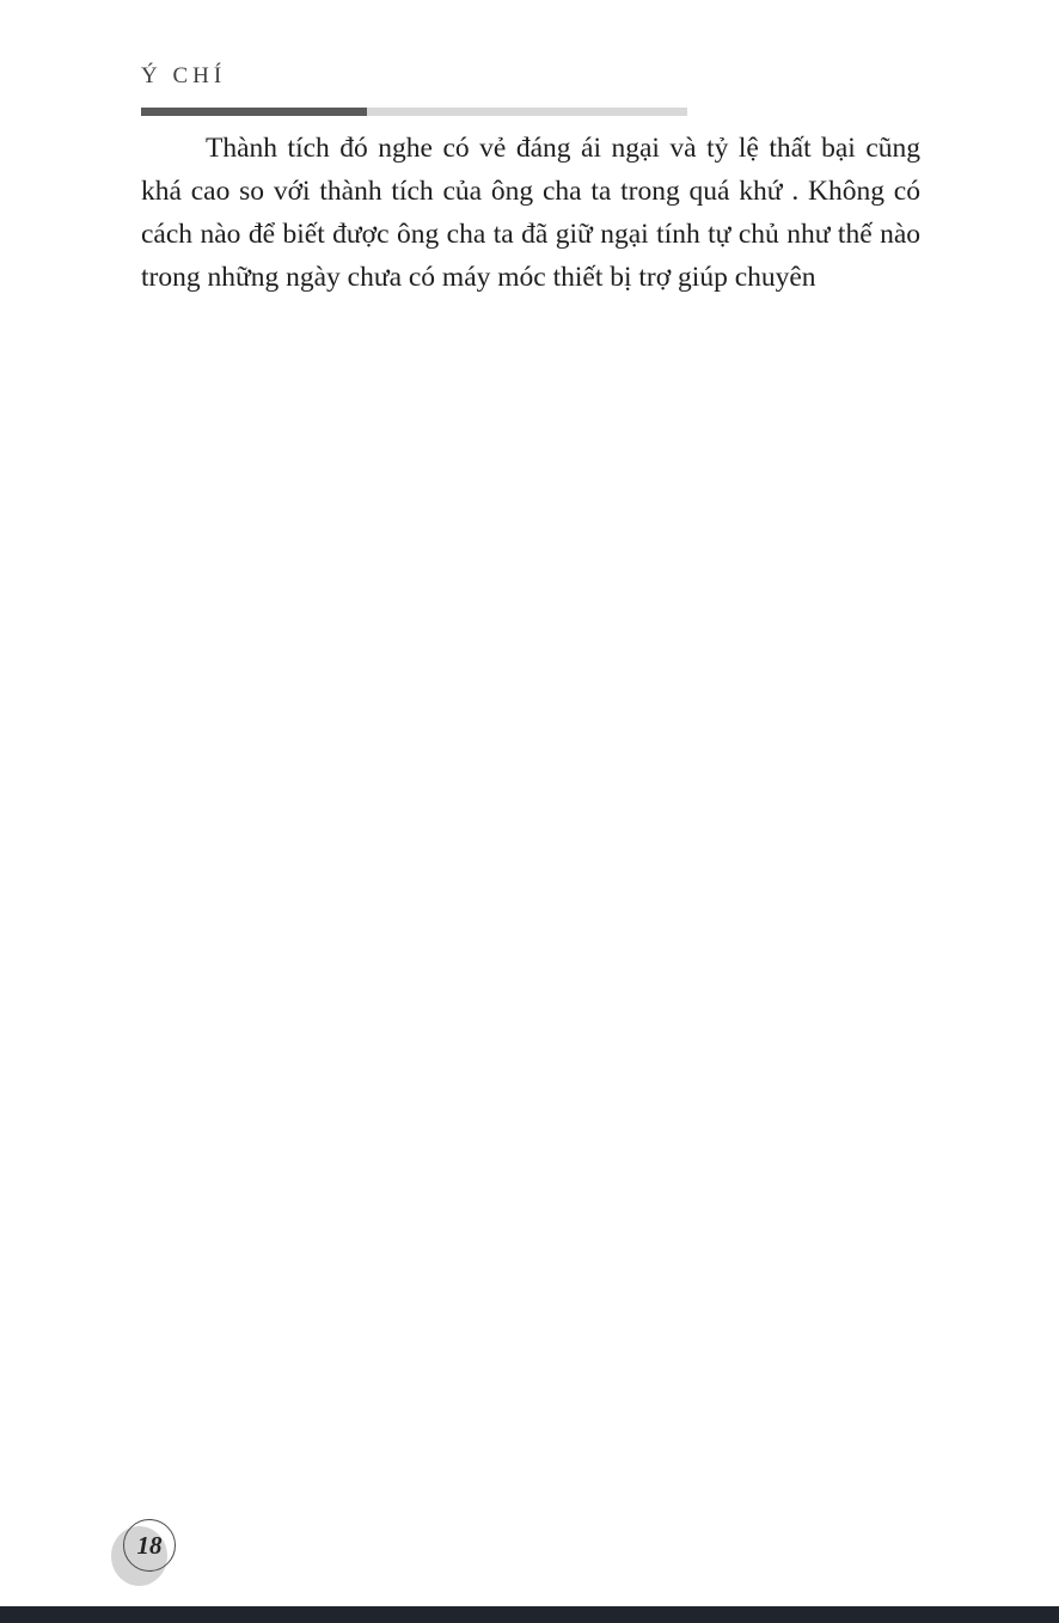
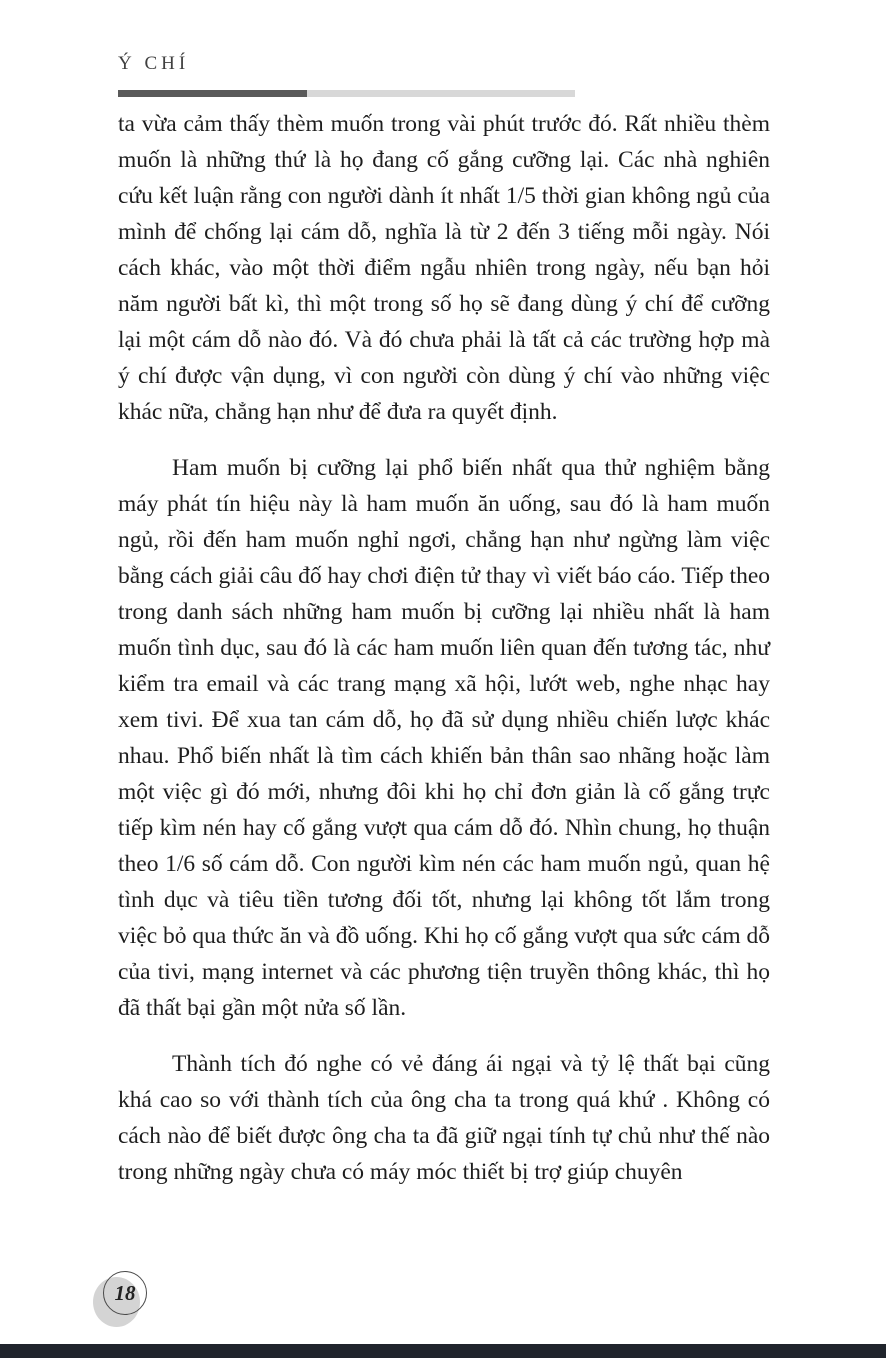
  Ý CHÍ
+ ta vừa cảm thấy thèm muốn trong vài phút trước đó. Rất nhiều thèm muốn là những thứ là họ đang cố gắng cưỡng lại. Các nhà nghiên cứu kết luận rằng con người dành ít nhất 1/5 thời gian không ngủ của mình để chống lại cám dỗ, nghĩa là từ 2 đến 3 tiếng mỗi ngày. Nói cách khác, vào một thời điểm ngẫu nhiên trong ngày, nếu bạn hỏi năm người bất kì, thì một trong số họ sẽ đang dùng ý chí để cưỡng lại một cám dỗ nào đó. Và đó chưa phải là tất cả các trường hợp mà ý chí được vận dụng, vì con người còn dùng ý chí vào những việc khác nữa, chẳng hạn như để đưa ra quyết định.
+ Ham muốn bị cưỡng lại phổ biến nhất qua thử nghiệm bằng máy phát tín hiệu này là ham muốn ăn uống, sau đó là ham muốn ngủ, rồi đến ham muốn nghỉ ngơi, chẳng hạn như ngừng làm việc bằng cách giải câu đố hay chơi điện tử thay vì viết báo cáo. Tiếp theo trong danh sách những ham muốn bị cưỡng lại nhiều nhất là ham muốn tình dục, sau đó là các ham muốn liên quan đến tương tác, như kiểm tra email và các trang mạng xã hội, lướt web, nghe nhạc hay xem tivi. Để xua tan cám dỗ, họ đã sử dụng nhiều chiến lược khác nhau. Phổ biến nhất là tìm cách khiến bản thân sao nhãng hoặc làm một việc gì đó mới, nhưng đôi khi họ chỉ đơn giản là cố gắng trực tiếp kìm nén hay cố gắng vượt qua cám dỗ đó. Nhìn chung, họ thuận theo 1/6 số cám dỗ. Con người kìm nén các ham muốn ngủ, quan hệ tình dục và tiêu tiền tương đối tốt, nhưng lại không tốt lắm trong việc bỏ qua thức ăn và đồ uống. Khi họ cố gắng vượt qua sức cám dỗ của tivi, mạng internet và các phương tiện truyền thông khác, thì họ đã thất bại gần một nửa số lần.
  Thành tích đó nghe có vẻ đáng ái ngại và tỷ lệ thất bại cũng khá cao so với thành tích của ông cha ta trong quá khứ . Không có cách nào để biết được ông cha ta đã giữ ngại tính tự chủ như thế nào trong những ngày chưa có máy móc thiết bị trợ giúp chuyên
  18
